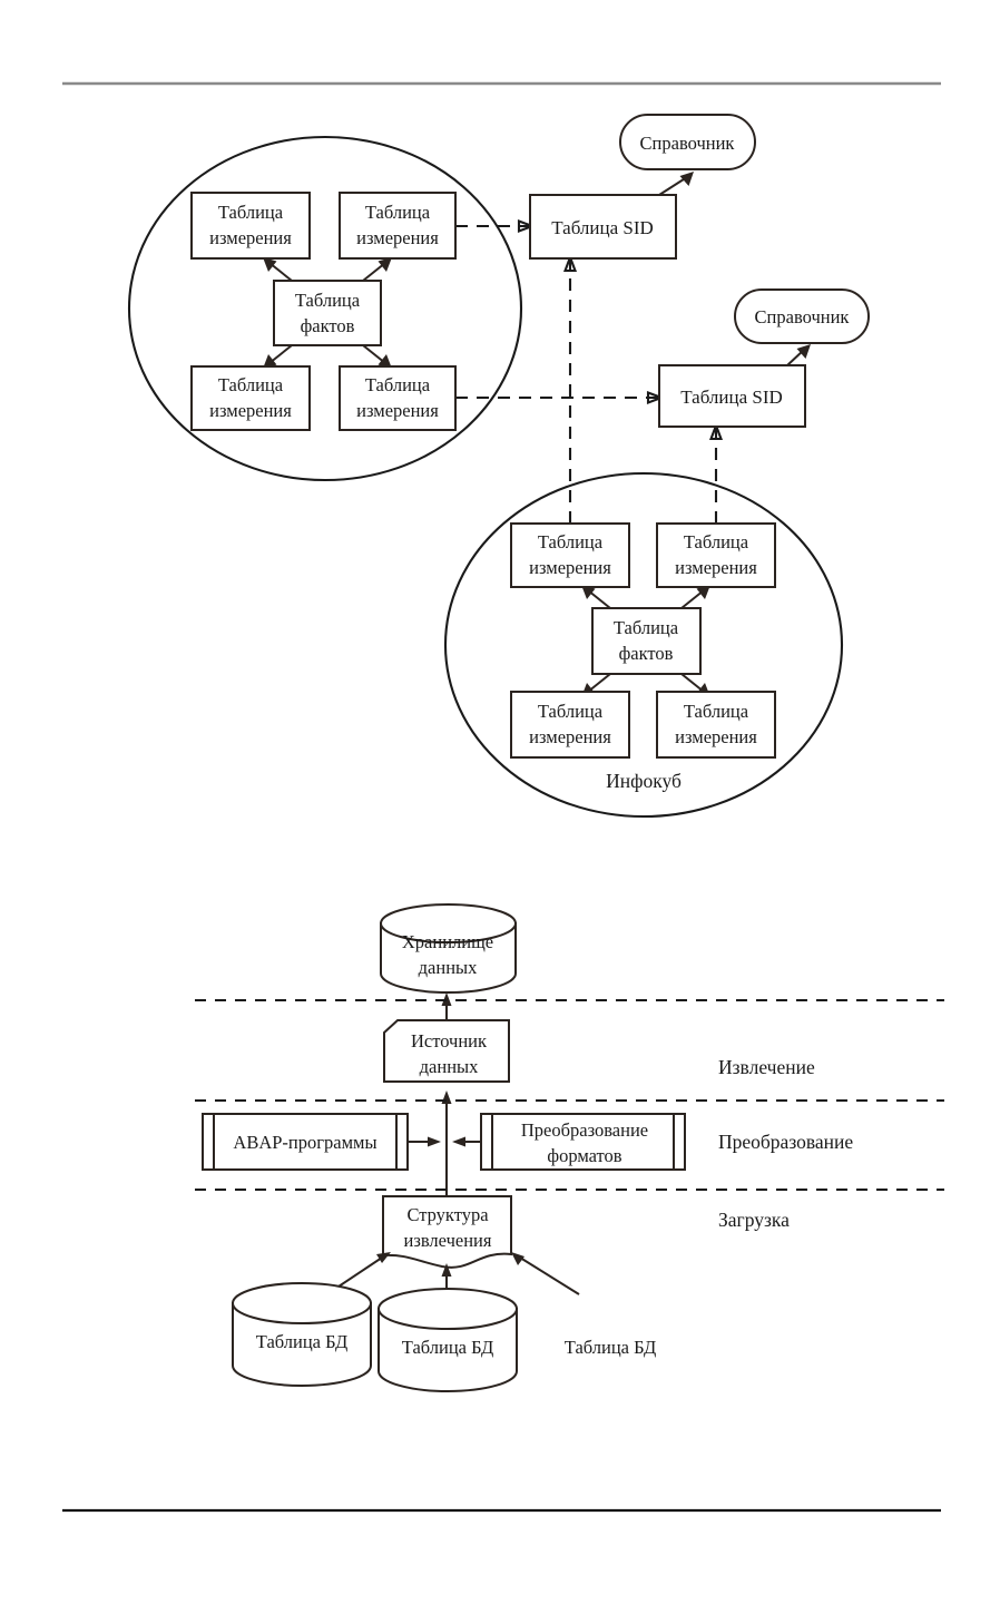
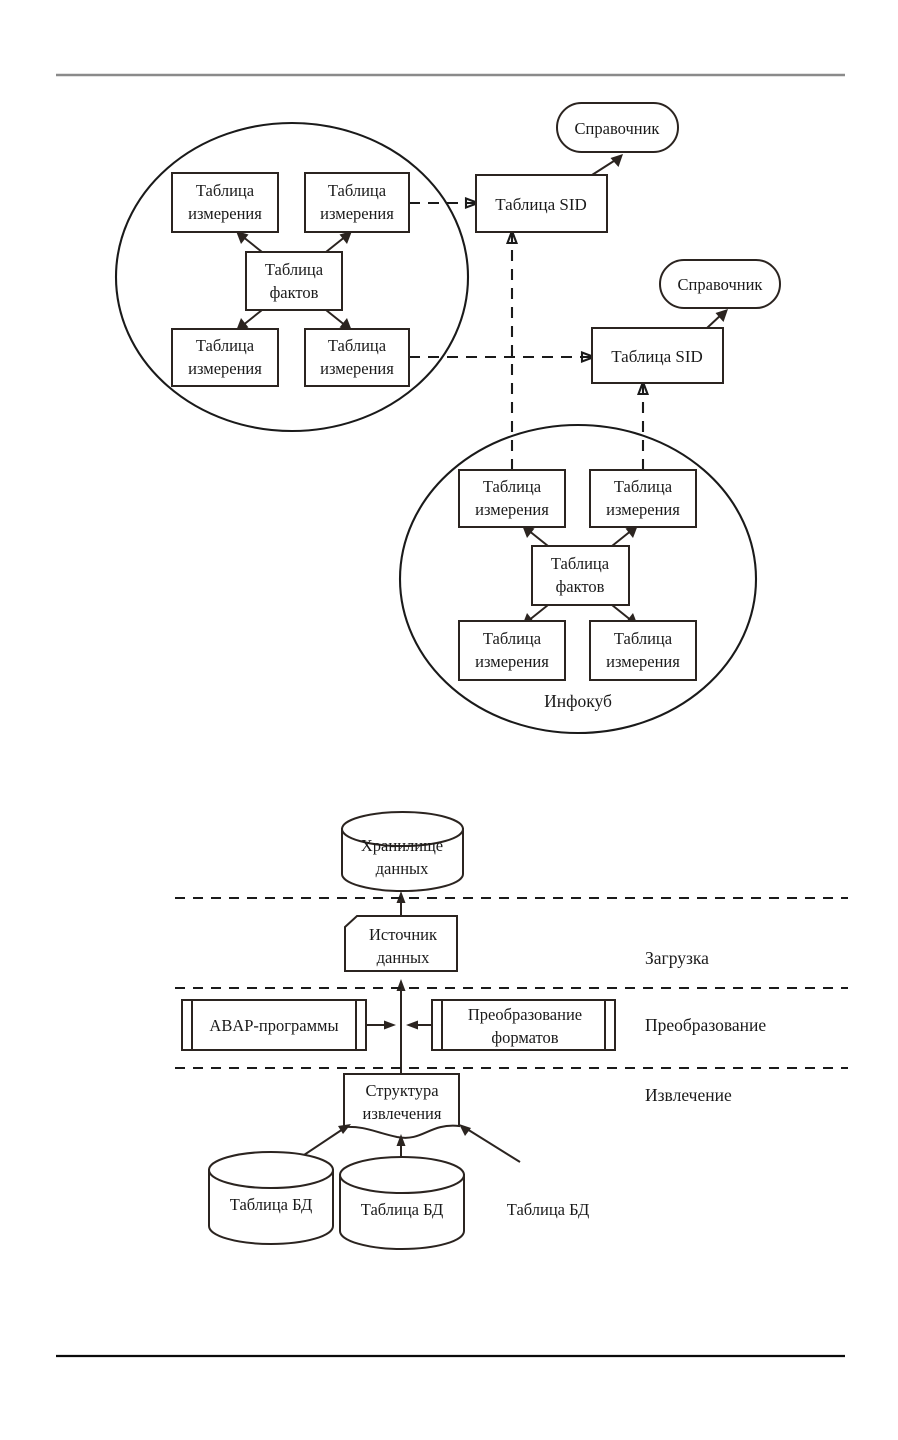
  Таблица
  измерения
  Таблица
  измерения
  Таблица
  фактов
  Таблица
  измерения
  Таблица
  измерения
  Таблица SID
  Справочник
  Таблица SID
  Справочник
  Таблица
  измерения
  Таблица
  измерения
  Таблица
  фактов
  Таблица
  измерения
  Таблица
  измерения
  Инфокуб
  Хранилище
  данных
  Источник
  данных
  ABAP-программы
  Преобразование
  форматов
  Структура
  извлечения
  Таблица БД
  Таблица БД
  Таблица БД
- Извлечение
+ Загрузка
  Преобразование
- Загрузка
+ Извлечение
